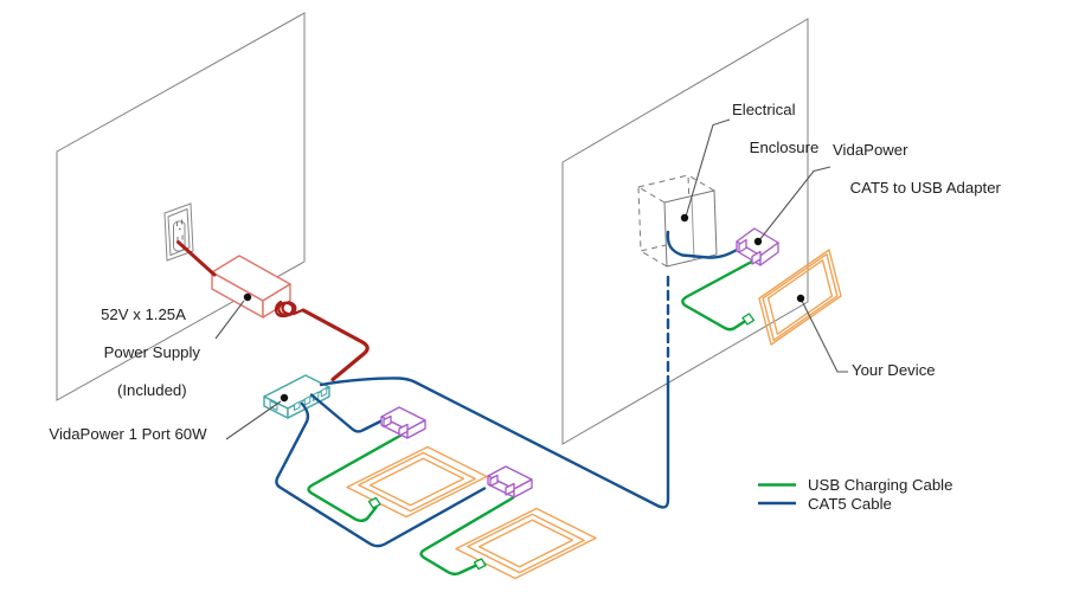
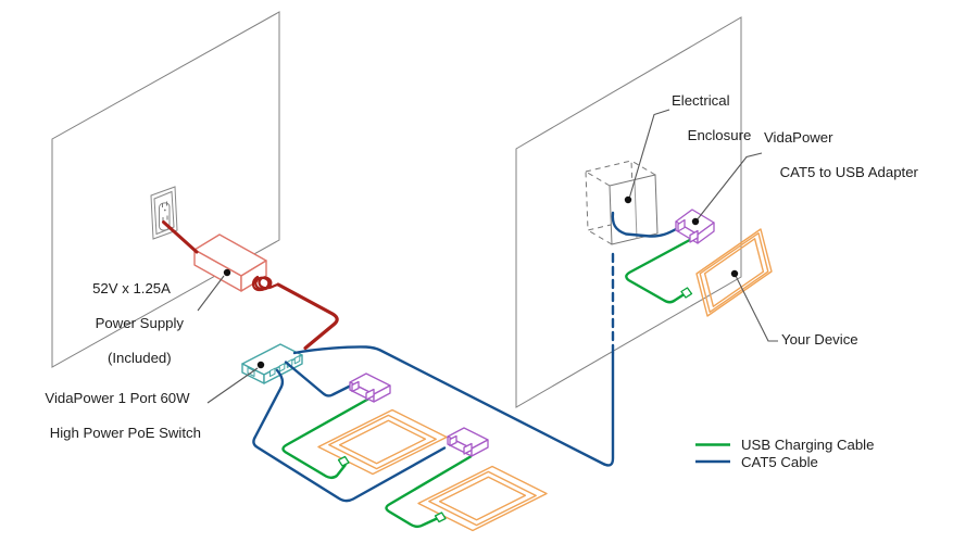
  52V x 1.25A
  Power Supply
  (Included)
  VidaPower 1 Port 60W
+ High Power PoE Switch
  Electrical
  Enclosure
  VidaPower
  CAT5 to USB Adapter
  Your Device
  USB Charging Cable
  CAT5 Cable
